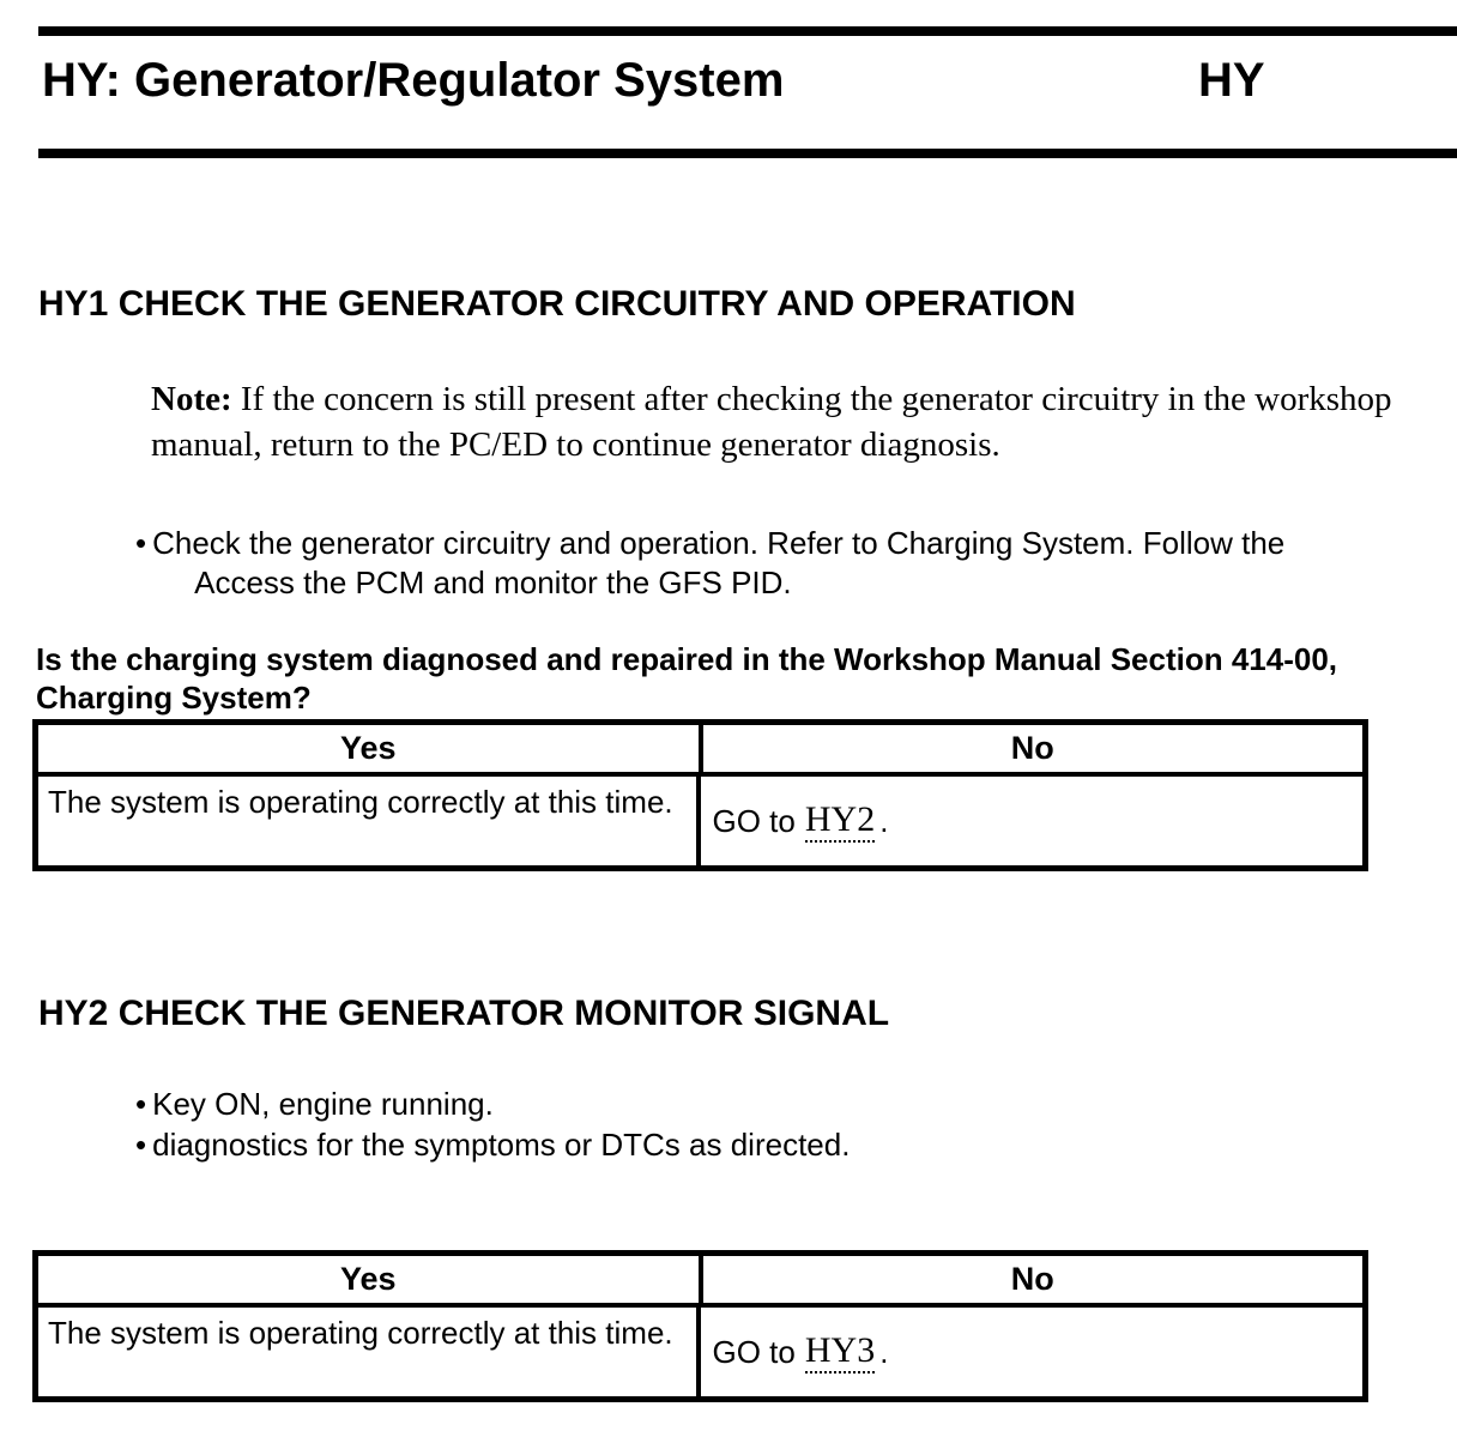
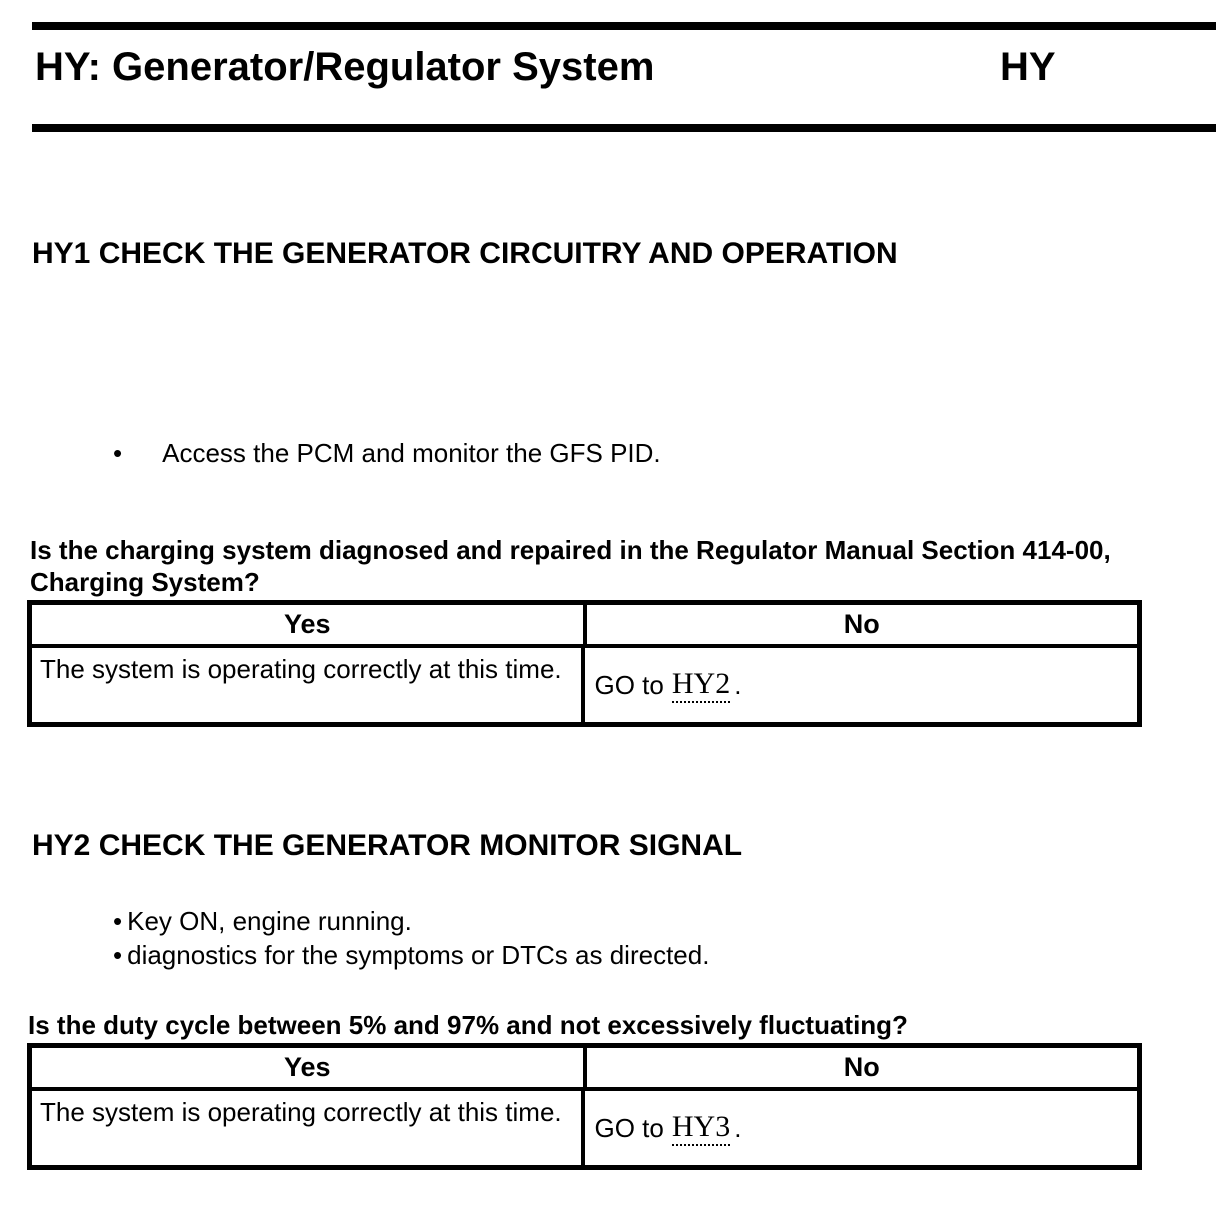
  HY: Generator/Regulator System
  HY
  HY1 CHECK THE GENERATOR CIRCUITRY AND OPERATION
- Note: If the concern is still present after checking the generator circuitry in the workshop manual, return to the PC/ED to continue generator diagnosis.
  •
- Check the generator circuitry and operation. Refer to Charging System. Follow the
  Access the PCM and monitor the GFS PID.
- Is the charging system diagnosed and repaired in the Workshop Manual Section 414-00, Charging System?
+ Is the charging system diagnosed and repaired in the Regulator Manual Section 414-00, Charging System?
  Yes
  No
  The system is operating correctly at this time.
  GO to
  HY2
  .
  HY2 CHECK THE GENERATOR MONITOR SIGNAL
  •
  Key ON, engine running.
  •
  diagnostics for the symptoms or DTCs as directed.
+ Is the duty cycle between 5% and 97% and not excessively fluctuating?
  Yes
  No
  The system is operating correctly at this time.
  GO to
  HY3
  .
